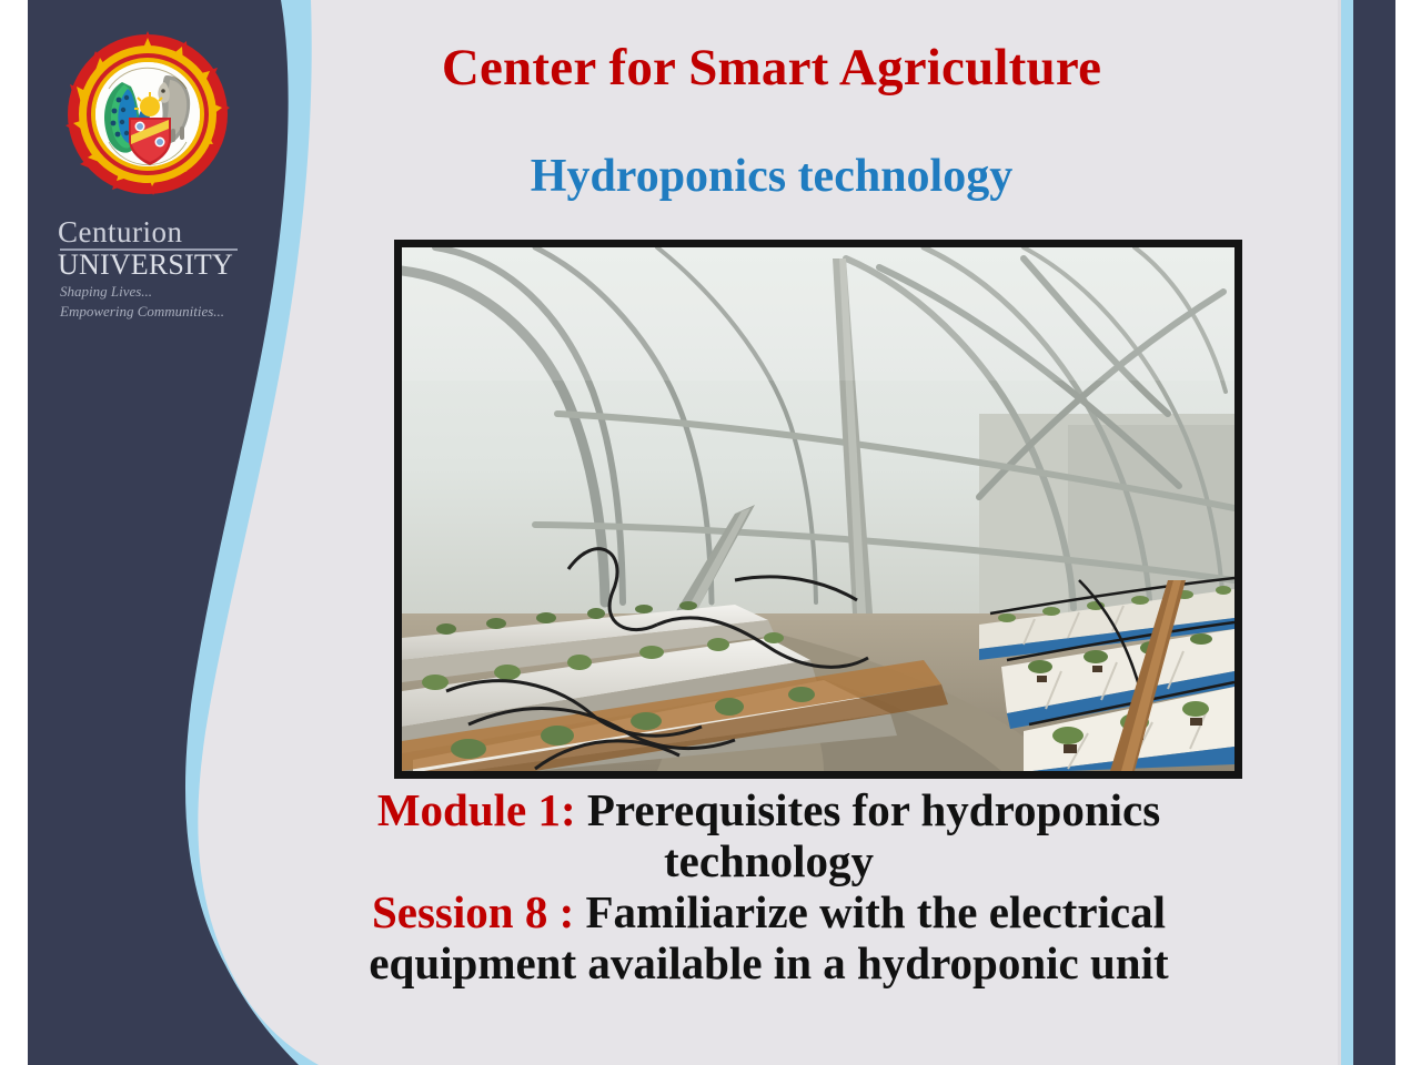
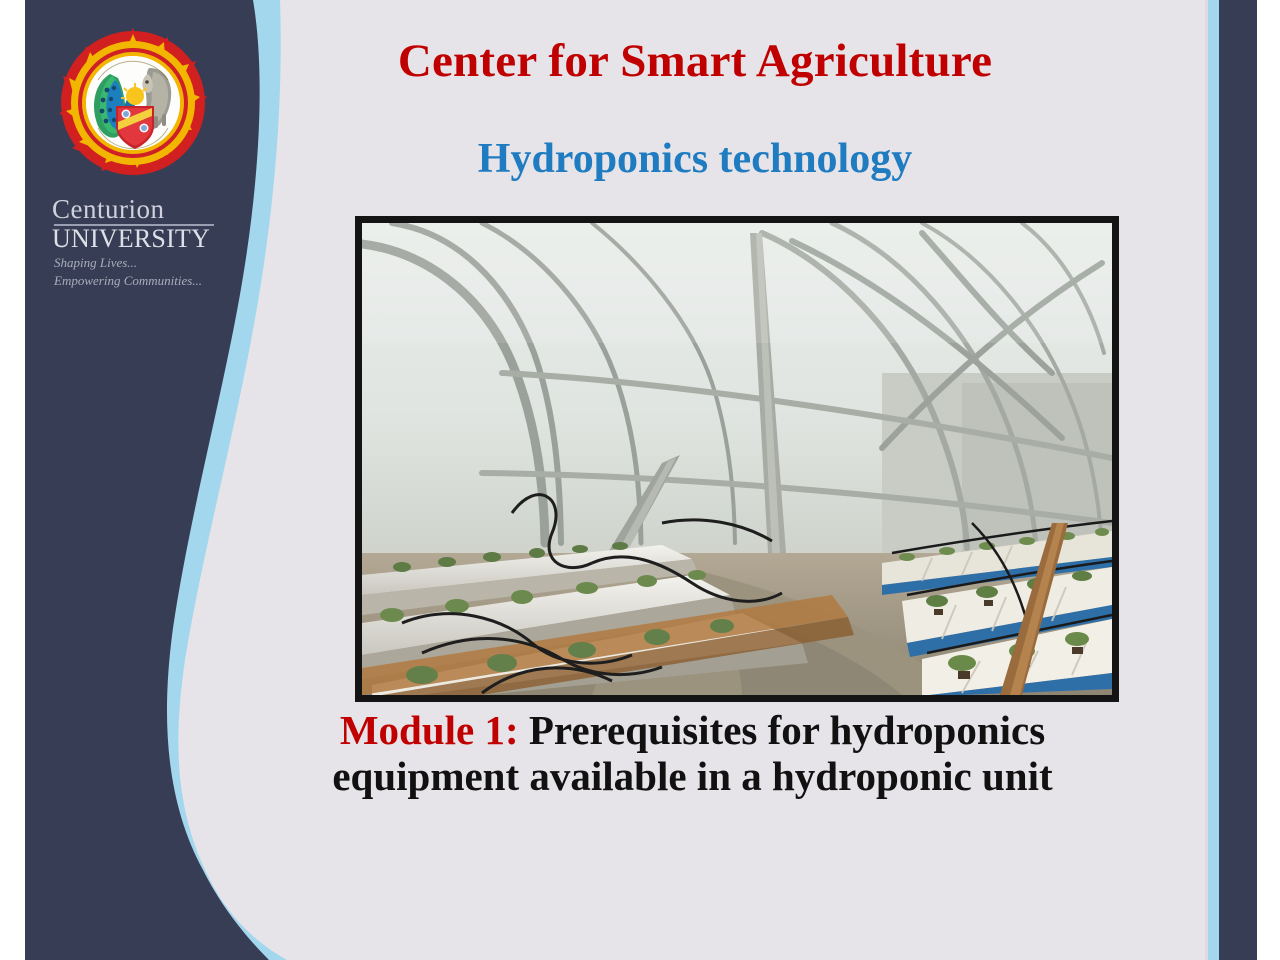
  Centurion
  UNIVERSITY
  Shaping Lives...
  Empowering Communities...
  Center for Smart Agriculture
  Hydroponics technology
  Module 1: Prerequisites for hydroponics
- technology
- Session 8 : Familiarize with the electrical
  equipment available in a hydroponic unit
